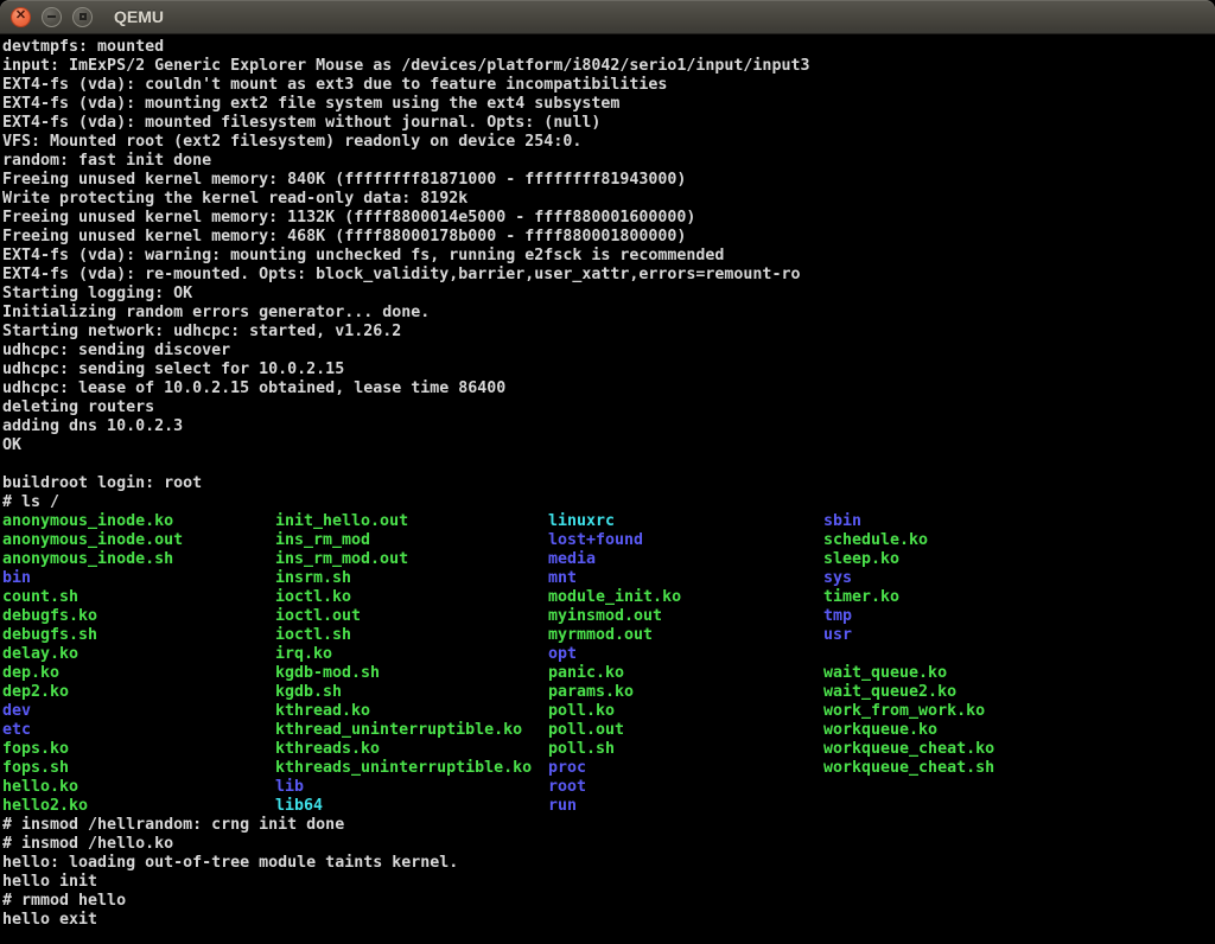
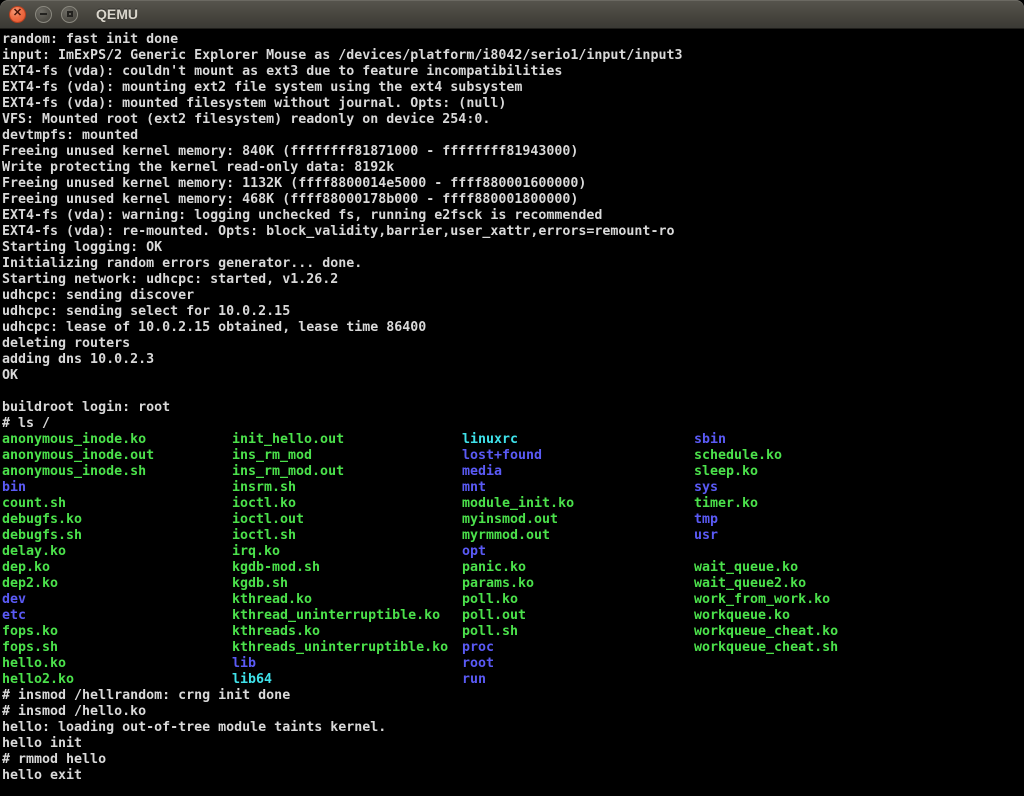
  ✕
  QEMU
- devtmpfs: mounted
+ random: fast init done
  input: ImExPS/2 Generic Explorer Mouse as /devices/platform/i8042/serio1/input/input3
  EXT4-fs (vda): couldn't mount as ext3 due to feature incompatibilities
  EXT4-fs (vda): mounting ext2 file system using the ext4 subsystem
  EXT4-fs (vda): mounted filesystem without journal. Opts: (null)
  VFS: Mounted root (ext2 filesystem) readonly on device 254:0.
- random: fast init done
+ devtmpfs: mounted
  Freeing unused kernel memory: 840K (ffffffff81871000 - ffffffff81943000)
  Write protecting the kernel read-only data: 8192k
  Freeing unused kernel memory: 1132K (ffff8800014e5000 - ffff880001600000)
  Freeing unused kernel memory: 468K (ffff88000178b000 - ffff880001800000)
- EXT4-fs (vda): warning: mounting unchecked fs, running e2fsck is recommended
+ EXT4-fs (vda): warning: logging unchecked fs, running e2fsck is recommended
  EXT4-fs (vda): re-mounted. Opts: block_validity,barrier,user_xattr,errors=remount-ro
  Starting logging: OK
  Initializing random errors generator... done.
  Starting network: udhcpc: started, v1.26.2
  udhcpc: sending discover
  udhcpc: sending select for 10.0.2.15
  udhcpc: lease of 10.0.2.15 obtained, lease time 86400
  deleting routers
  adding dns 10.0.2.3
  OK
  buildroot login: root
  # ls /
  anonymous_inode.ko
  init_hello.out
  linuxrc
  sbin
  anonymous_inode.out
  ins_rm_mod
  lost+found
  schedule.ko
  anonymous_inode.sh
  ins_rm_mod.out
  media
  sleep.ko
  bin
  insrm.sh
  mnt
  sys
  count.sh
  ioctl.ko
  module_init.ko
  timer.ko
  debugfs.ko
  ioctl.out
  myinsmod.out
  tmp
  debugfs.sh
  ioctl.sh
  myrmmod.out
  usr
  delay.ko
  irq.ko
  opt
  dep.ko
  kgdb-mod.sh
  panic.ko
  wait_queue.ko
  dep2.ko
  kgdb.sh
  params.ko
  wait_queue2.ko
  dev
  kthread.ko
  poll.ko
  work_from_work.ko
  etc
  kthread_uninterruptible.ko
  poll.out
  workqueue.ko
  fops.ko
  kthreads.ko
  poll.sh
  workqueue_cheat.ko
  fops.sh
  kthreads_uninterruptible.ko
  proc
  workqueue_cheat.sh
  hello.ko
  lib
  root
  hello2.ko
  lib64
  run
  # insmod /hellrandom: crng init done
  # insmod /hello.ko
  hello: loading out-of-tree module taints kernel.
  hello init
  # rmmod hello
  hello exit
